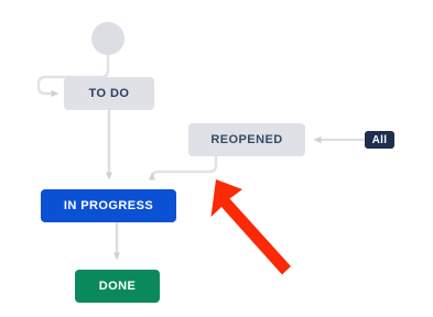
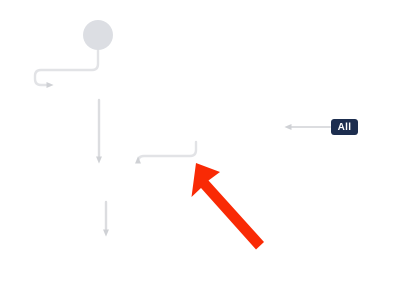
- TO DO
- REOPENED
- IN PROGRESS
- DONE
  All
